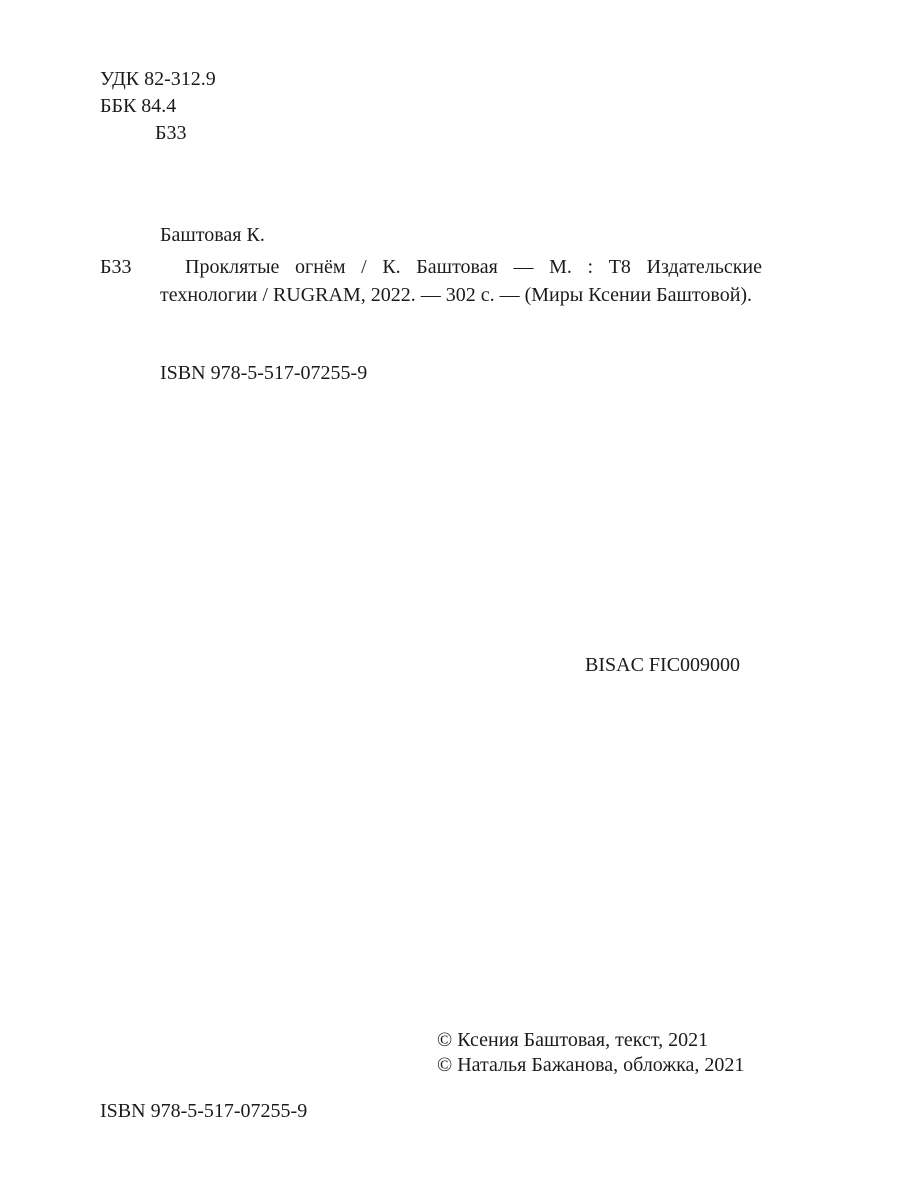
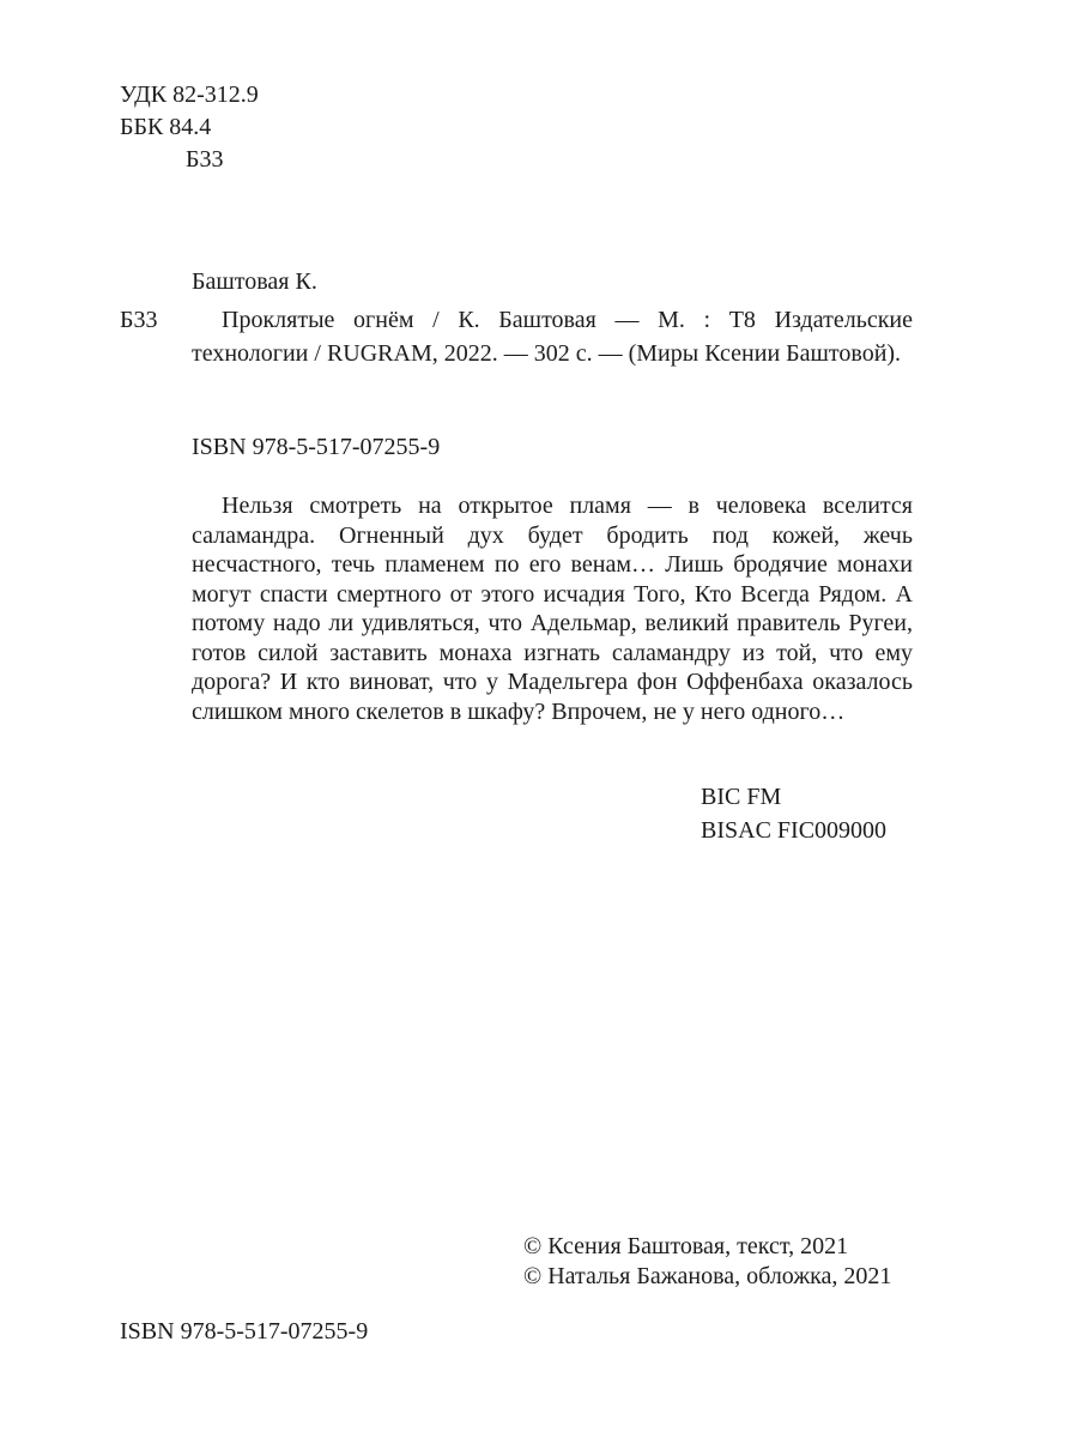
  УДК 82-312.9
  ББК 84.4
  Б33
  Баштовая К.
  Б33
  Проклятые огнём / К. Баштовая — М. : Т8 Издательские технологии / RUGRAM, 2022. — 302 с. — (Миры Ксении Баштовой).
  ISBN 978-5-517-07255-9
+ Нельзя смотреть на открытое пламя — в человека вселится саламандра. Огненный дух будет бродить под кожей, жечь несчастного, течь пламенем по его венам… Лишь бродячие монахи могут спасти смертного от этого исчадия Того, Кто Всегда Рядом. А потому надо ли удивляться, что Адельмар, великий правитель Ругеи, готов силой заставить монаха изгнать саламандру из той, что ему дорога? И кто виноват, что у Мадельгера фон Оффенбаха оказалось слишком много скелетов в шкафу? Впрочем, не у него одного…
+ BIC FM
  BISAC FIC009000
  © Ксения Баштовая, текст, 2021
  © Наталья Бажанова, обложка, 2021
  ISBN 978-5-517-07255-9
